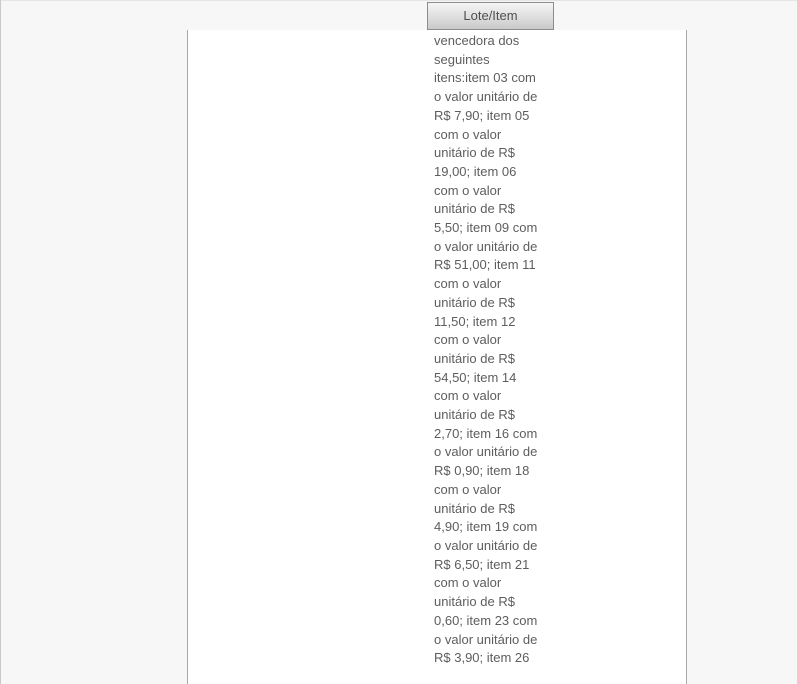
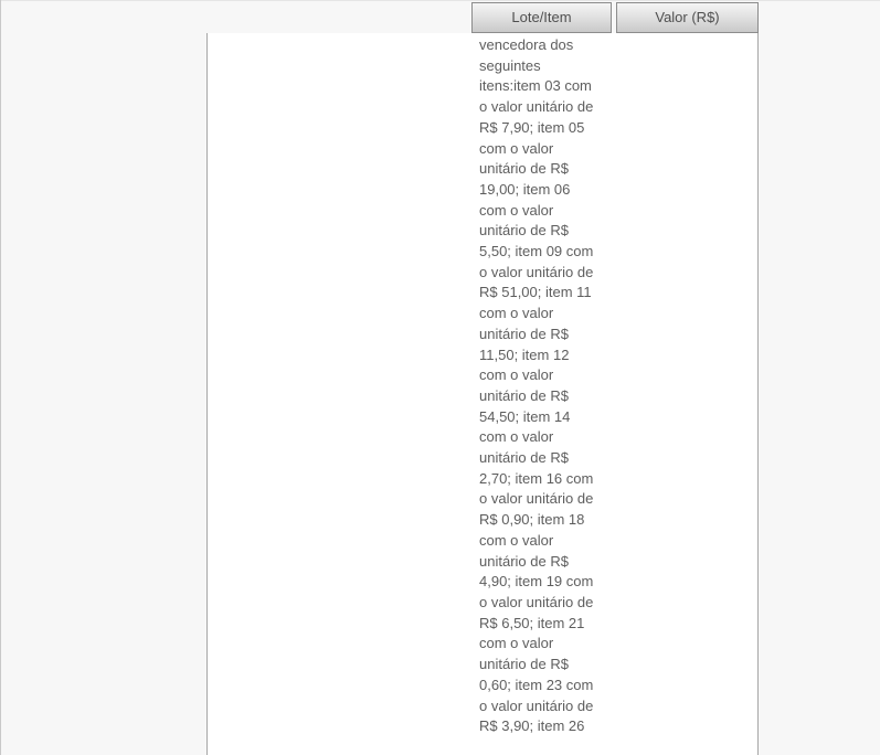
  Lote/Item
+ Valor (R$)
  vencedora dos
  seguintes
  itens:item 03 com
  o valor unitário de
  R$ 7,90; item 05
  com o valor
  unitário de R$
  19,00; item 06
  com o valor
  unitário de R$
  5,50; item 09 com
  o valor unitário de
  R$ 51,00; item 11
  com o valor
  unitário de R$
  11,50; item 12
  com o valor
  unitário de R$
  54,50; item 14
  com o valor
  unitário de R$
  2,70; item 16 com
  o valor unitário de
  R$ 0,90; item 18
  com o valor
  unitário de R$
  4,90; item 19 com
  o valor unitário de
  R$ 6,50; item 21
  com o valor
  unitário de R$
  0,60; item 23 com
  o valor unitário de
  R$ 3,90; item 26
